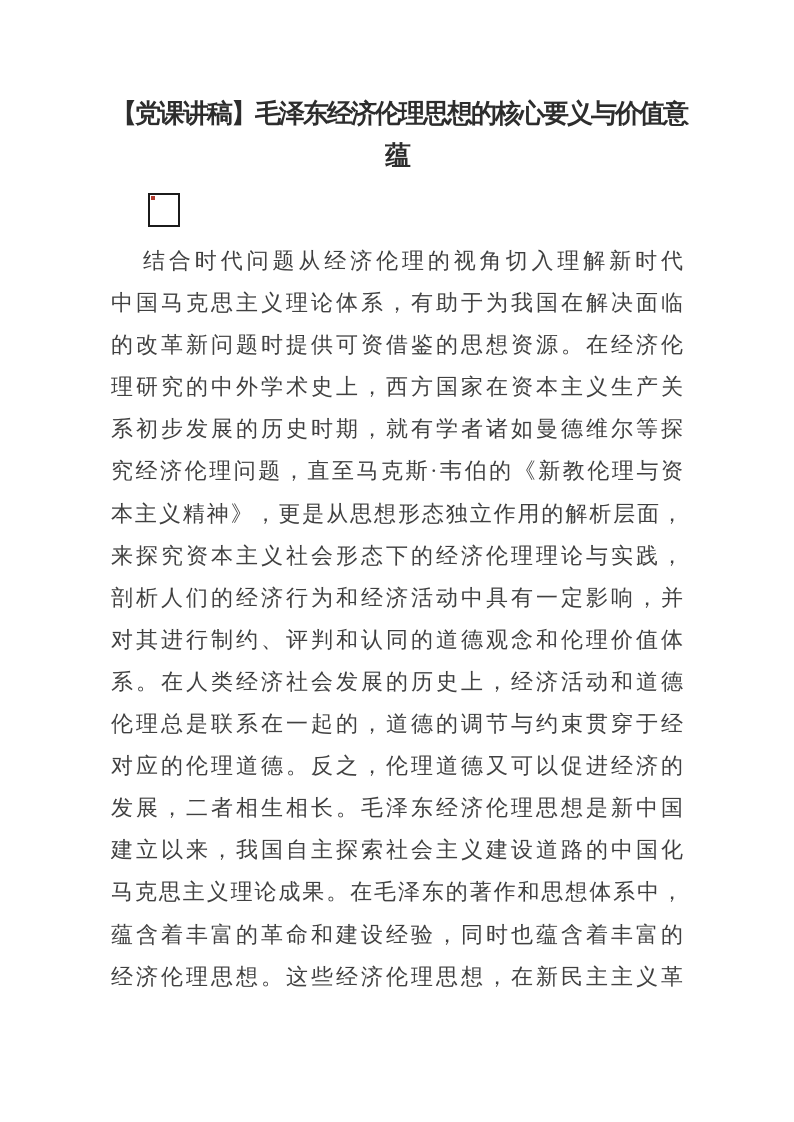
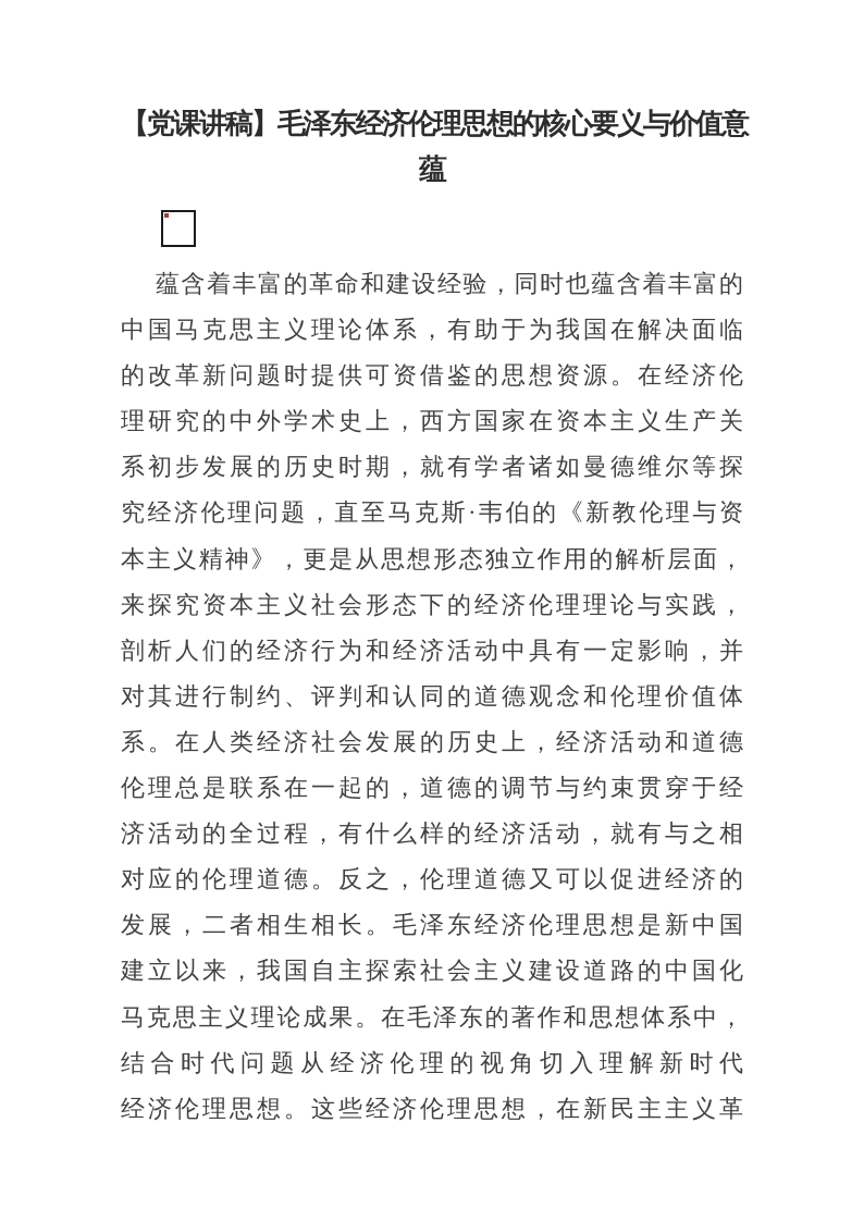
  【党课讲稿】毛泽东经济伦理思想的核心要义与价值意
  蕴
- 结合时代问题从经济伦理的视角切入理解新时代
+ 蕴含着丰富的革命和建设经验，同时也蕴含着丰富的
  中国马克思主义理论体系，有助于为我国在解决面临
  的改革新问题时提供可资借鉴的思想资源。在经济伦
  理研究的中外学术史上，西方国家在资本主义生产关
  系初步发展的历史时期，就有学者诸如曼德维尔等探
  究经济伦理问题，直至马克斯·韦伯的《新教伦理与资
  本主义精神》，更是从思想形态独立作用的解析层面，
  来探究资本主义社会形态下的经济伦理理论与实践，
  剖析人们的经济行为和经济活动中具有一定影响，并
  对其进行制约、评判和认同的道德观念和伦理价值体
  系。在人类经济社会发展的历史上，经济活动和道德
  伦理总是联系在一起的，道德的调节与约束贯穿于经
+ 济活动的全过程，有什么样的经济活动，就有与之相
  对应的伦理道德。反之，伦理道德又可以促进经济的
  发展，二者相生相长。毛泽东经济伦理思想是新中国
  建立以来，我国自主探索社会主义建设道路的中国化
  马克思主义理论成果。在毛泽东的著作和思想体系中，
- 蕴含着丰富的革命和建设经验，同时也蕴含着丰富的
+ 结合时代问题从经济伦理的视角切入理解新时代
  经济伦理思想。这些经济伦理思想，在新民主主义革
